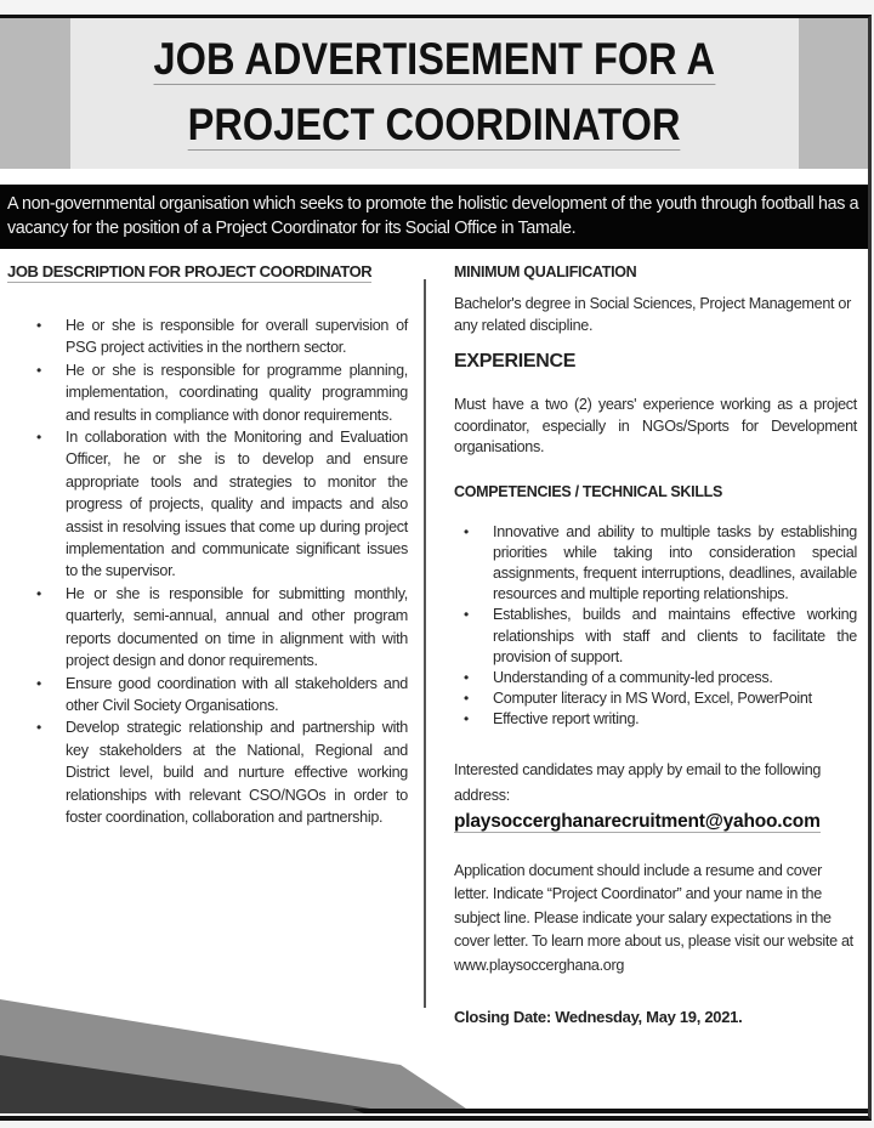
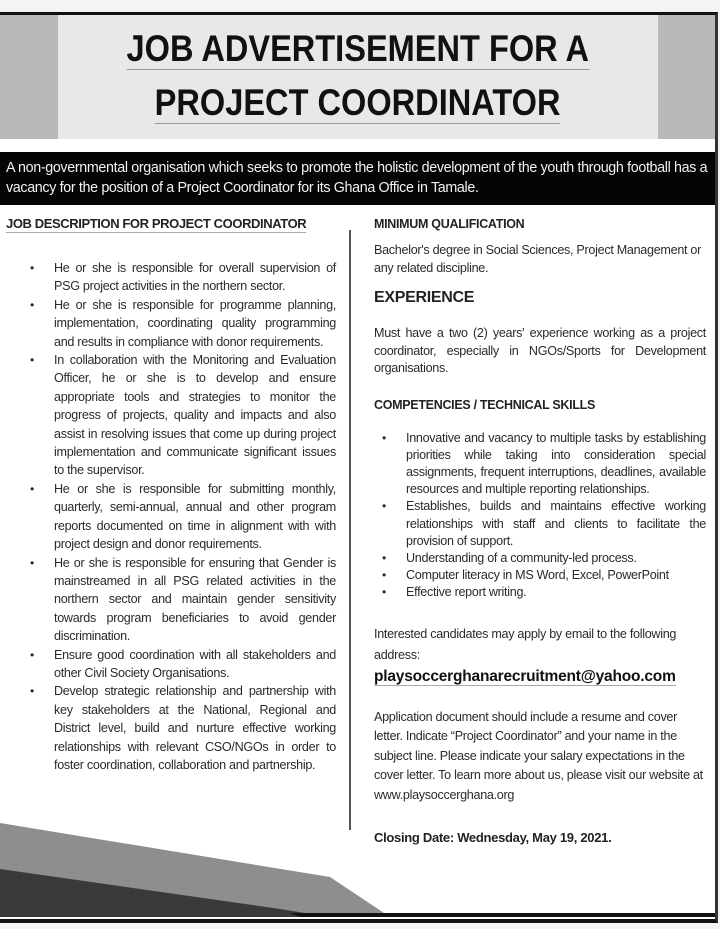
  JOB ADVERTISEMENT FOR A
  PROJECT COORDINATOR
- A non-governmental organisation which seeks to promote the holistic development of the youth through football has a vacancy for the position of a Project Coordinator for its Social Office in Tamale.
+ A non-governmental organisation which seeks to promote the holistic development of the youth through football has a vacancy for the position of a Project Coordinator for its Ghana Office in Tamale.
  JOB DESCRIPTION FOR PROJECT COORDINATOR
  He or she is responsible for overall supervision of PSG project activities in the northern sector.
  He or she is responsible for programme planning, implementation, coordinating quality programming and results in compliance with donor requirements.
  In collaboration with the Monitoring and Evaluation Officer, he or she is to develop and ensure appropriate tools and strategies to monitor the progress of projects, quality and impacts and also assist in resolving issues that come up during project implementation and communicate significant issues to the supervisor.
  He or she is responsible for submitting monthly, quarterly, semi-annual, annual and other program reports documented on time in alignment with with project design and donor requirements.
+ He or she is responsible for ensuring that Gender is mainstreamed in all PSG related activities in the northern sector and maintain gender sensitivity towards program beneficiaries to avoid gender discrimination.
  Ensure good coordination with all stakeholders and other Civil Society Organisations.
  Develop strategic relationship and partnership with key stakeholders at the National, Regional and District level, build and nurture effective working relationships with relevant CSO/NGOs in order to foster coordination, collaboration and partnership.
  MINIMUM QUALIFICATION
  Bachelor's degree in Social Sciences, Project Management or any related discipline.
  EXPERIENCE
  Must have a two (2) years' experience working as a project coordinator, especially in NGOs/Sports for Development organisations.
  COMPETENCIES / TECHNICAL SKILLS
- Innovative and ability to multiple tasks by establishing priorities while taking into consideration special assignments, frequent interruptions, deadlines, available resources and multiple reporting relationships.
+ Innovative and vacancy to multiple tasks by establishing priorities while taking into consideration special assignments, frequent interruptions, deadlines, available resources and multiple reporting relationships.
  Establishes, builds and maintains effective working relationships with staff and clients to facilitate the provision of support.
  Understanding of a community-led process.
  Computer literacy in MS Word, Excel, PowerPoint
  Effective report writing.
  Interested candidates may apply by email to the following address: playsoccerghanarecruitment@yahoo.com
  Application document should include a resume and cover letter. Indicate “Project Coordinator” and your name in the subject line. Please indicate your salary expectations in the cover letter. To learn more about us, please visit our website at www.playsoccerghana.org
  Closing Date: Wednesday, May 19, 2021.
